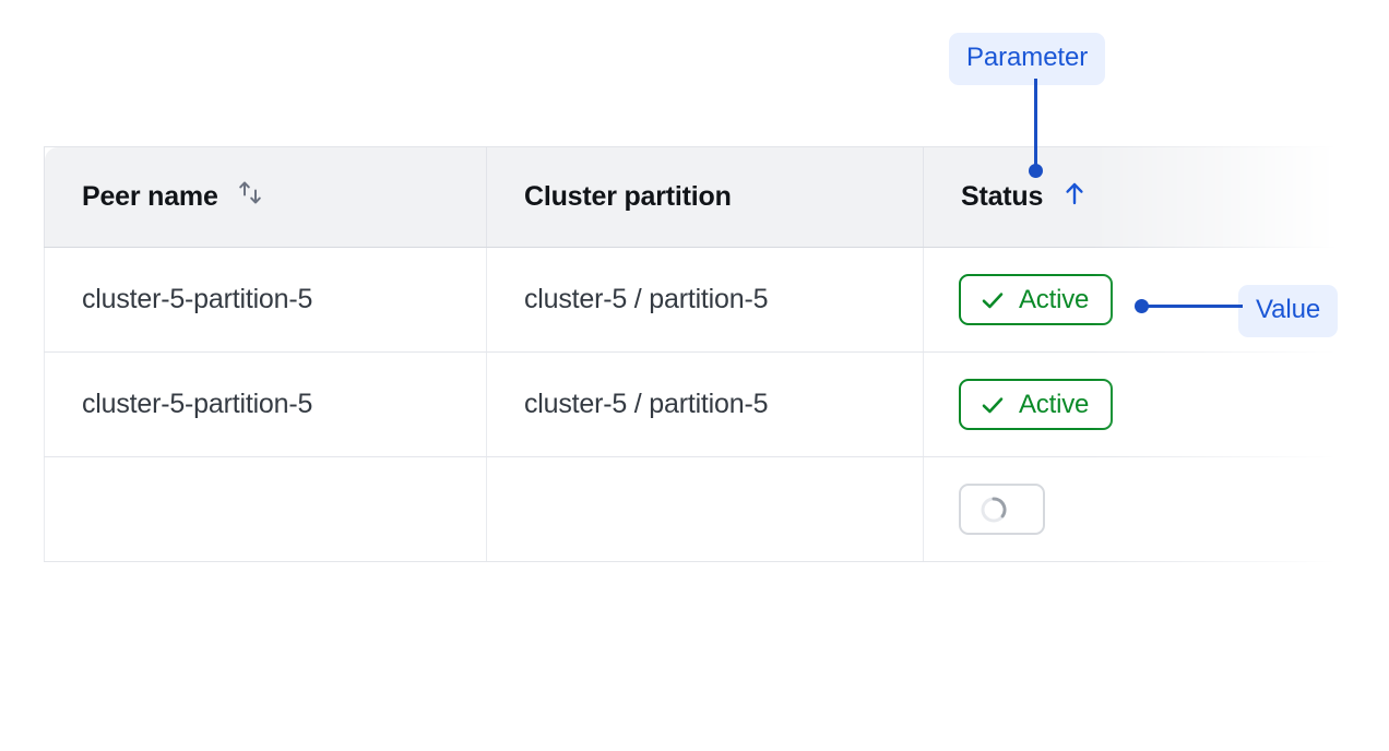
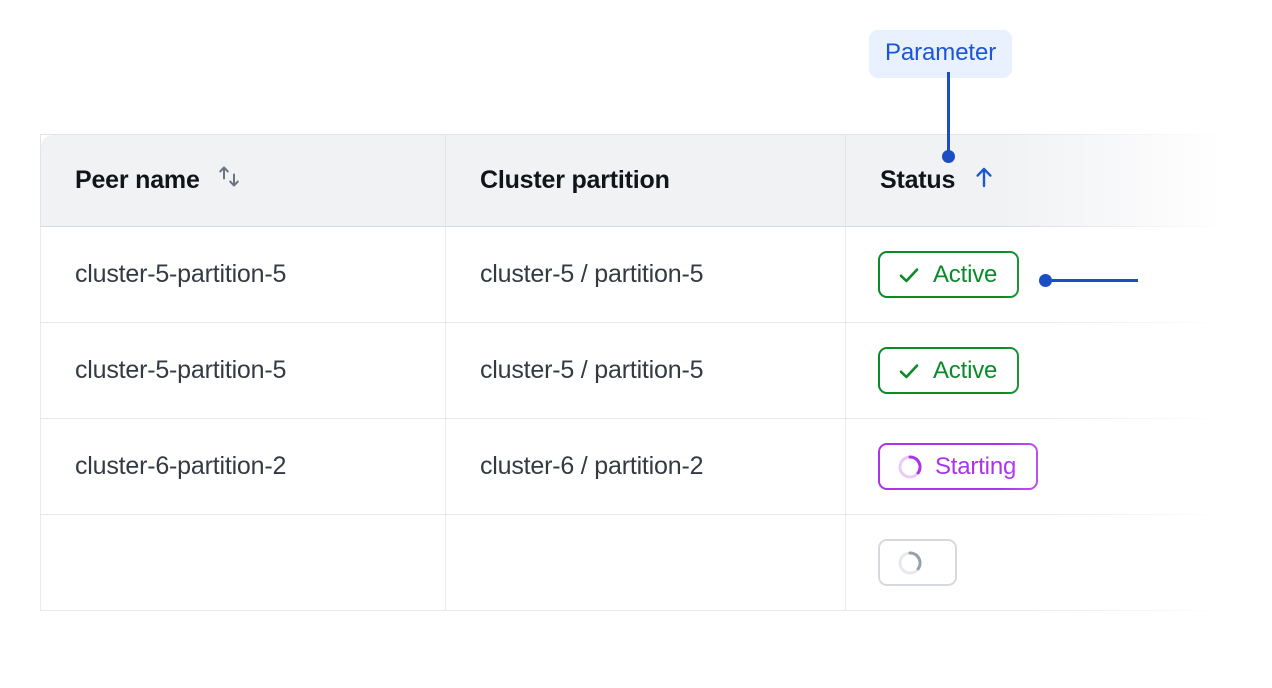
  Peer name	Cluster partition	Status
  cluster-5-partition-5	cluster-5 / partition-5	Active
  cluster-5-partition-5	cluster-5 / partition-5	Active
+ cluster-6-partition-2	cluster-6 / partition-2	Starting
  Parameter
- Value
